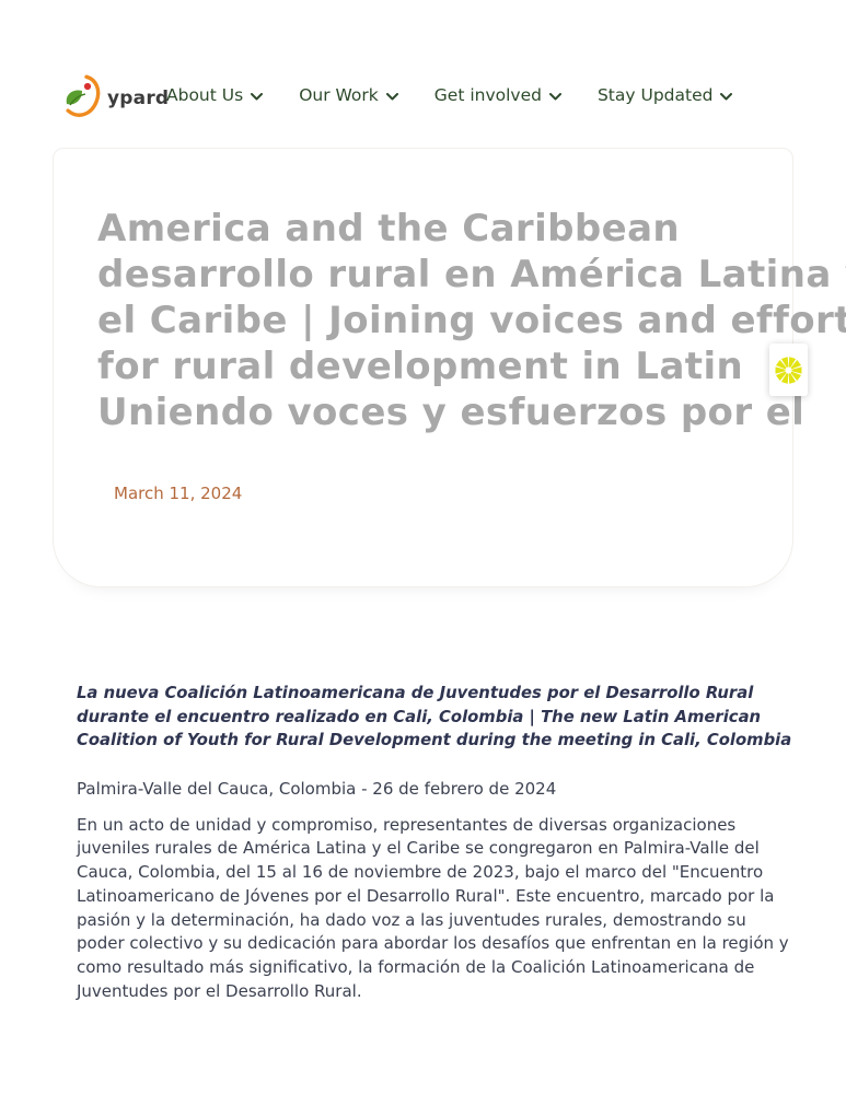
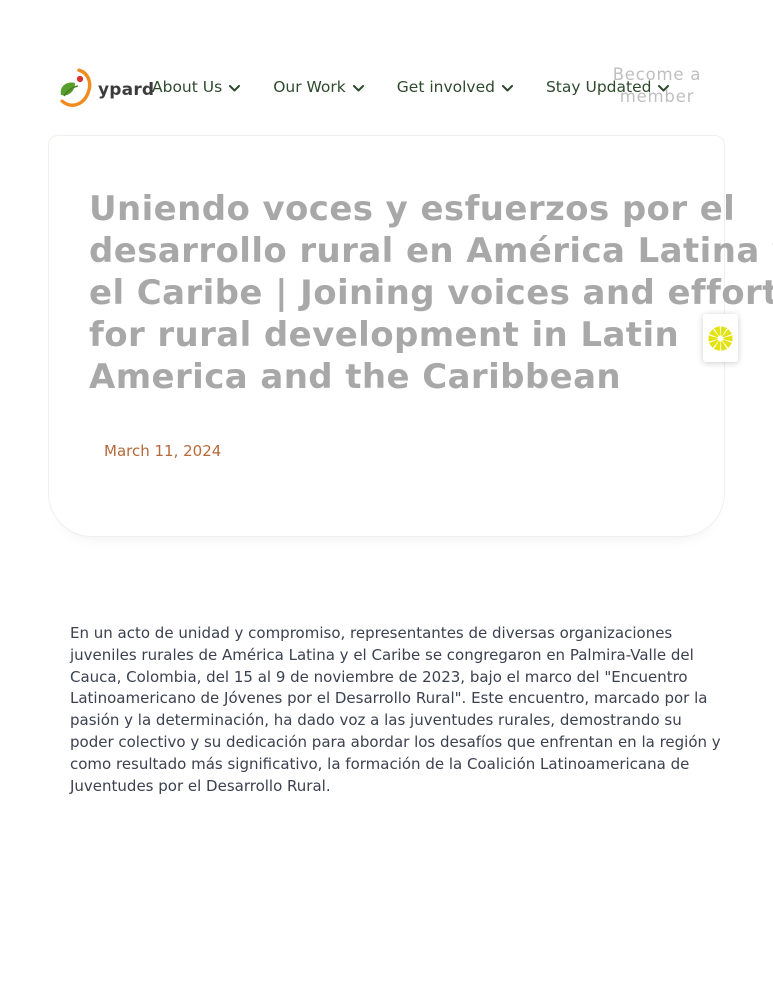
  ypard
  About Us
  Our Work
  Get involved
  Stay Updated
+ Become a member
- America and the Caribbean
+ Uniendo voces y esfuerzos por el
  desarrollo rural en América Latina
  el Caribe | Joining voices and effort
  for rural development in Latin
- Uniendo voces y esfuerzos por el
+ America and the Caribbean
  March 11, 2024
- La nueva Coalición Latinoamericana de Juventudes por el Desarrollo Rural durante el encuentro realizado en Cali, Colombia | The new Latin American Coalition of Youth for Rural Development during the meeting in Cali, Colombia
- Palmira-Valle del Cauca, Colombia - 26 de febrero de 2024
- En un acto de unidad y compromiso, representantes de diversas organizaciones juveniles rurales de América Latina y el Caribe se congregaron en Palmira-Valle del Cauca, Colombia, del 15 al 16 de noviembre de 2023, bajo el marco del "Encuentro Latinoamericano de Jóvenes por el Desarrollo Rural". Este encuentro, marcado por la pasión y la determinación, ha dado voz a las juventudes rurales, demostrando su poder colectivo y su dedicación para abordar los desafíos que enfrentan en la región y como resultado más significativo, la formación de la Coalición Latinoamericana de Juventudes por el Desarrollo Rural.
+ En un acto de unidad y compromiso, representantes de diversas organizaciones juveniles rurales de América Latina y el Caribe se congregaron en Palmira-Valle del Cauca, Colombia, del 15 al 9 de noviembre de 2023, bajo el marco del "Encuentro Latinoamericano de Jóvenes por el Desarrollo Rural". Este encuentro, marcado por la pasión y la determinación, ha dado voz a las juventudes rurales, demostrando su poder colectivo y su dedicación para abordar los desafíos que enfrentan en la región y como resultado más significativo, la formación de la Coalición Latinoamericana de Juventudes por el Desarrollo Rural.
